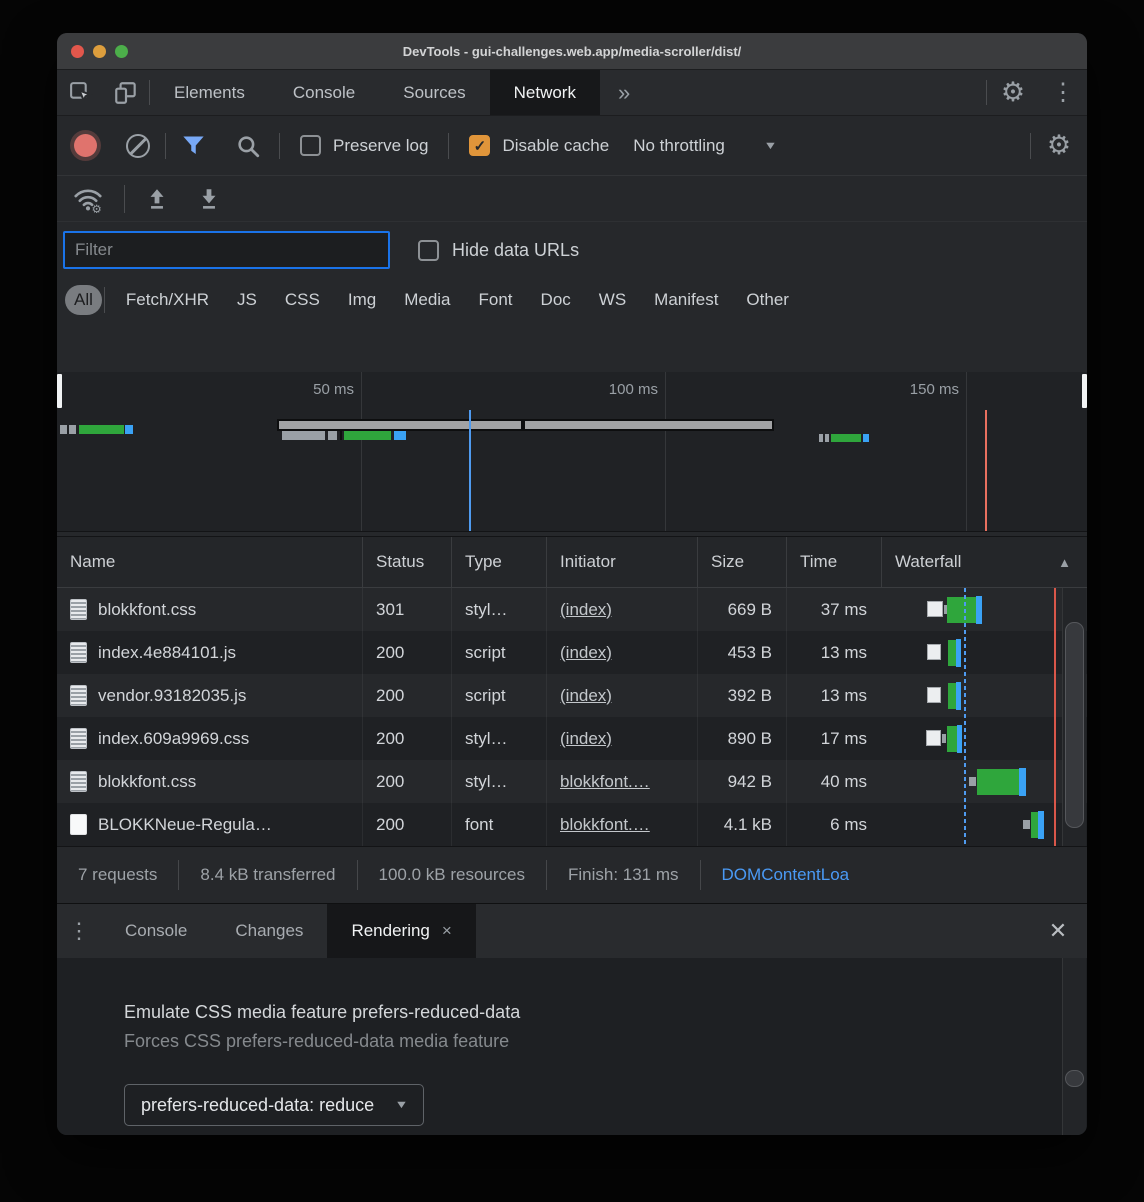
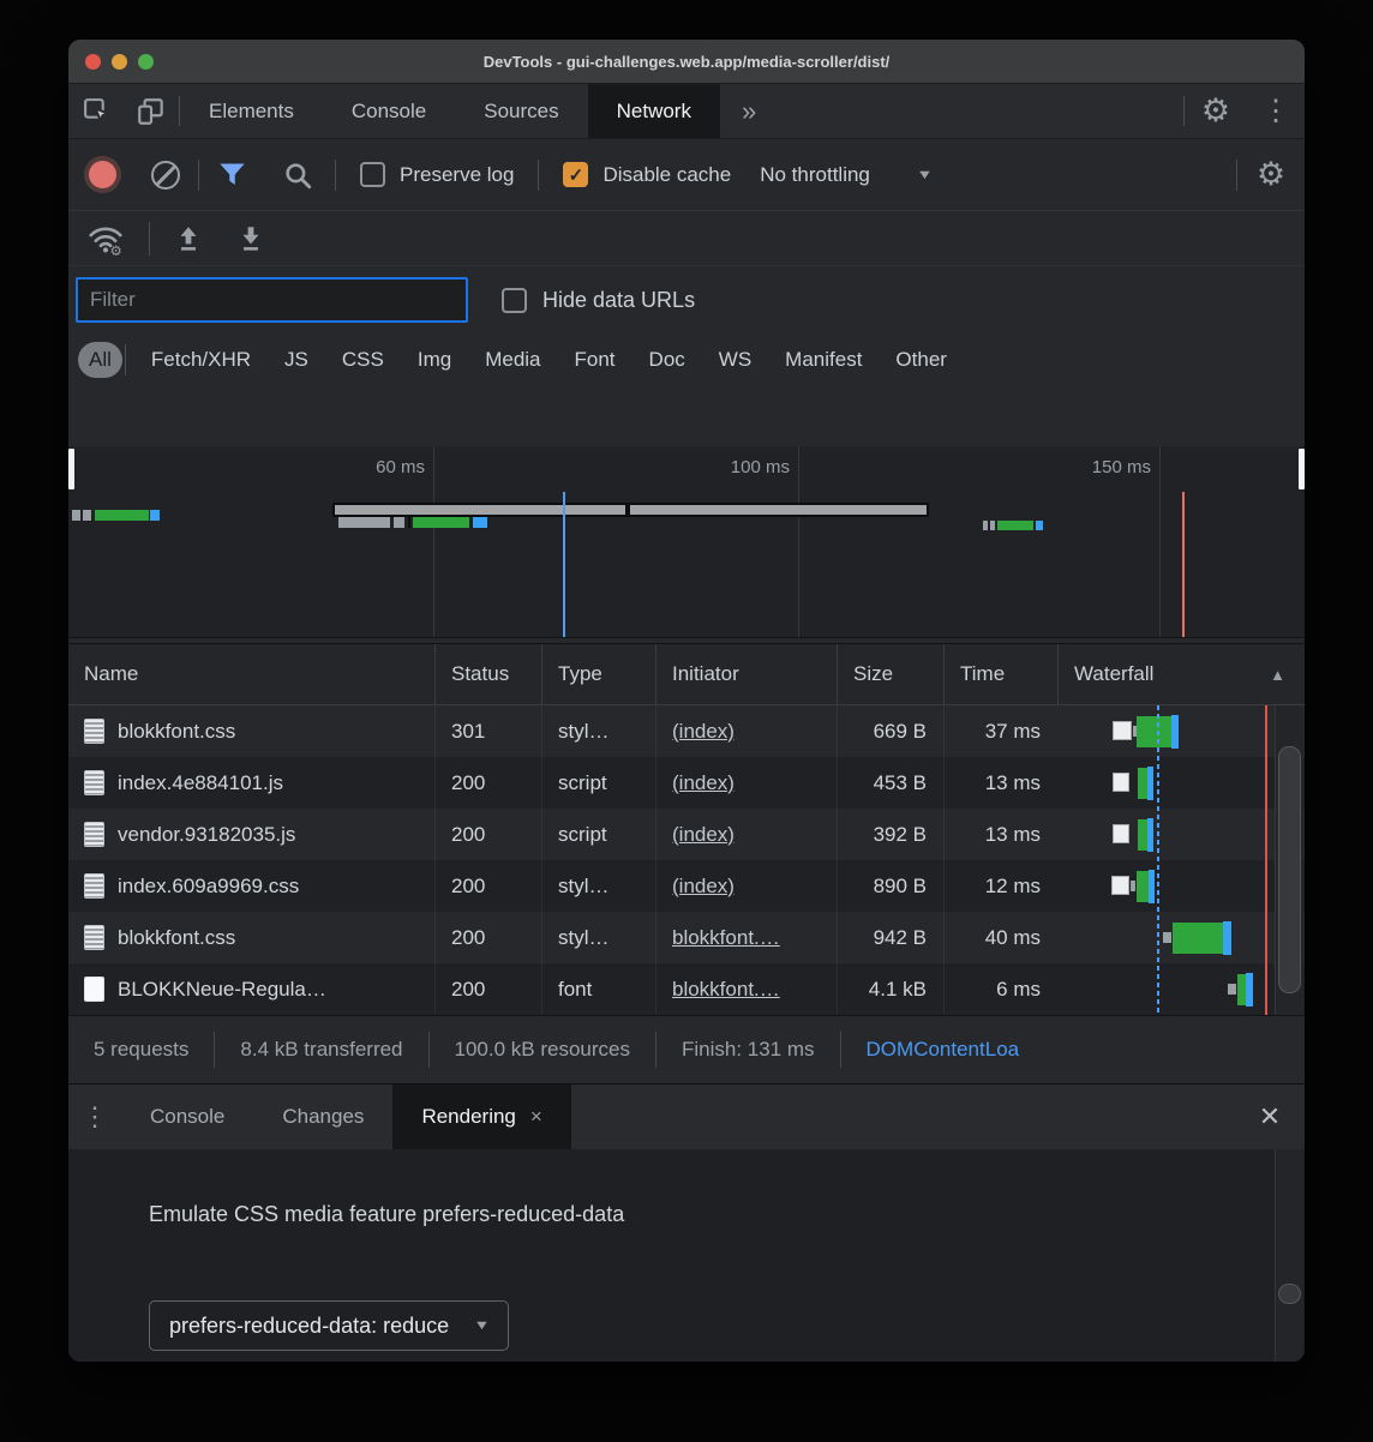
  DevTools - gui-challenges.web.app/media-scroller/dist/
  Elements
  Console
  Sources
  Network
  »
  ⚙
  ⋮
  Preserve log
  ✓
  Disable cache
  No throttling
  ▼
  ⚙
  ⚙
  Filter
  Hide data URLs
  All
  Fetch/XHR
  JS
  CSS
  Img
  Media
  Font
  Doc
  WS
  Manifest
  Other
- 50 ms
+ 60 ms
  100 ms
  150 ms
  Name
  Status
  Type
  Initiator
  Size
  Time
  Waterfall
  ▲
  blokkfont.css
  301
  styl…
  (index)
  669 B
  37 ms
  index.4e884101.js
  200
  script
  (index)
  453 B
  13 ms
  vendor.93182035.js
  200
  script
  (index)
  392 B
  13 ms
  index.609a9969.css
  200
  styl…
  (index)
  890 B
- 17 ms
+ 12 ms
  blokkfont.css
  200
  styl…
  blokkfont.…
  942 B
  40 ms
  BLOKKNeue-Regula…
  200
  font
  blokkfont.…
  4.1 kB
  6 ms
- 7 requests
+ 5 requests
  8.4 kB transferred
  100.0 kB resources
  Finish: 131 ms
  DOMContentLoa
  ⋮
  Console
  Changes
  Rendering
  ×
  ✕
  Emulate CSS media feature prefers-reduced-data
- Forces CSS prefers-reduced-data media feature
  prefers-reduced-data: reduce
  ▼
